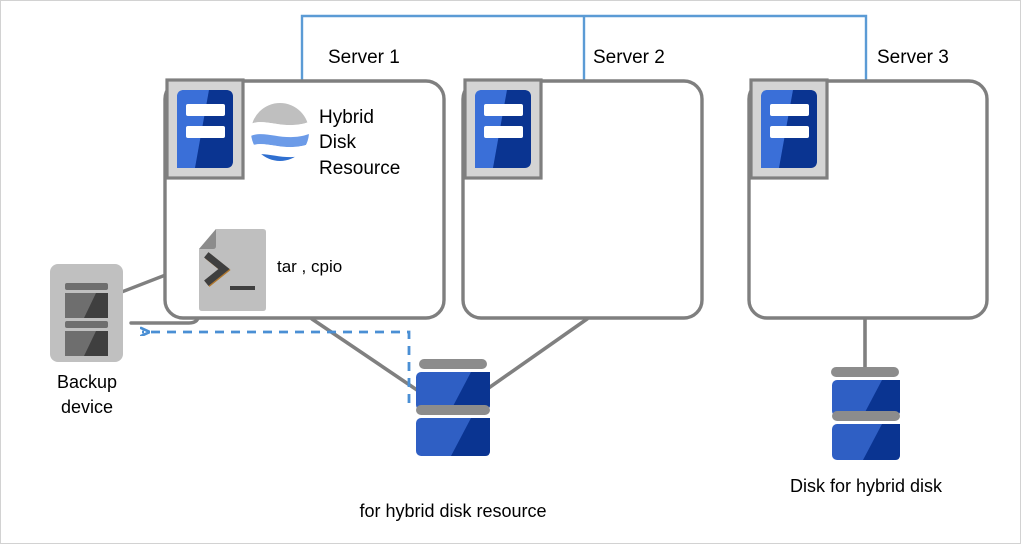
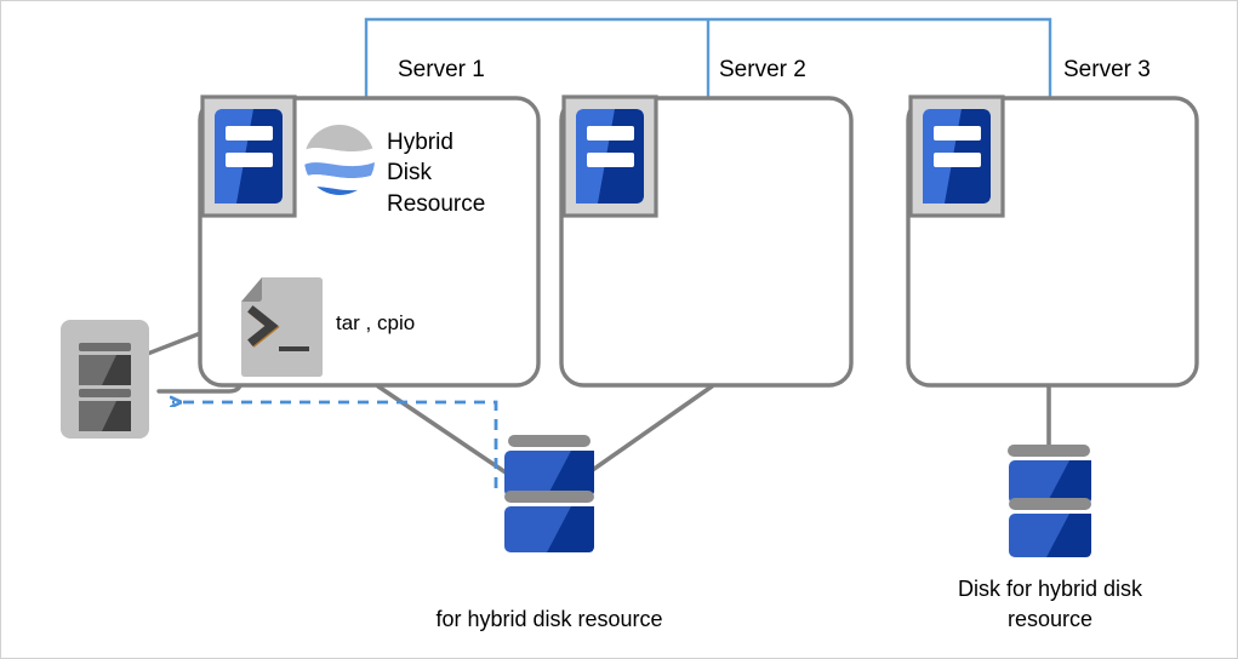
  Server 1
  Server 2
  Server 3
  Hybrid
  Disk
  Resource
  tar , cpio
- Backup
- device
  for hybrid disk resource
  Disk for hybrid disk
+ resource
